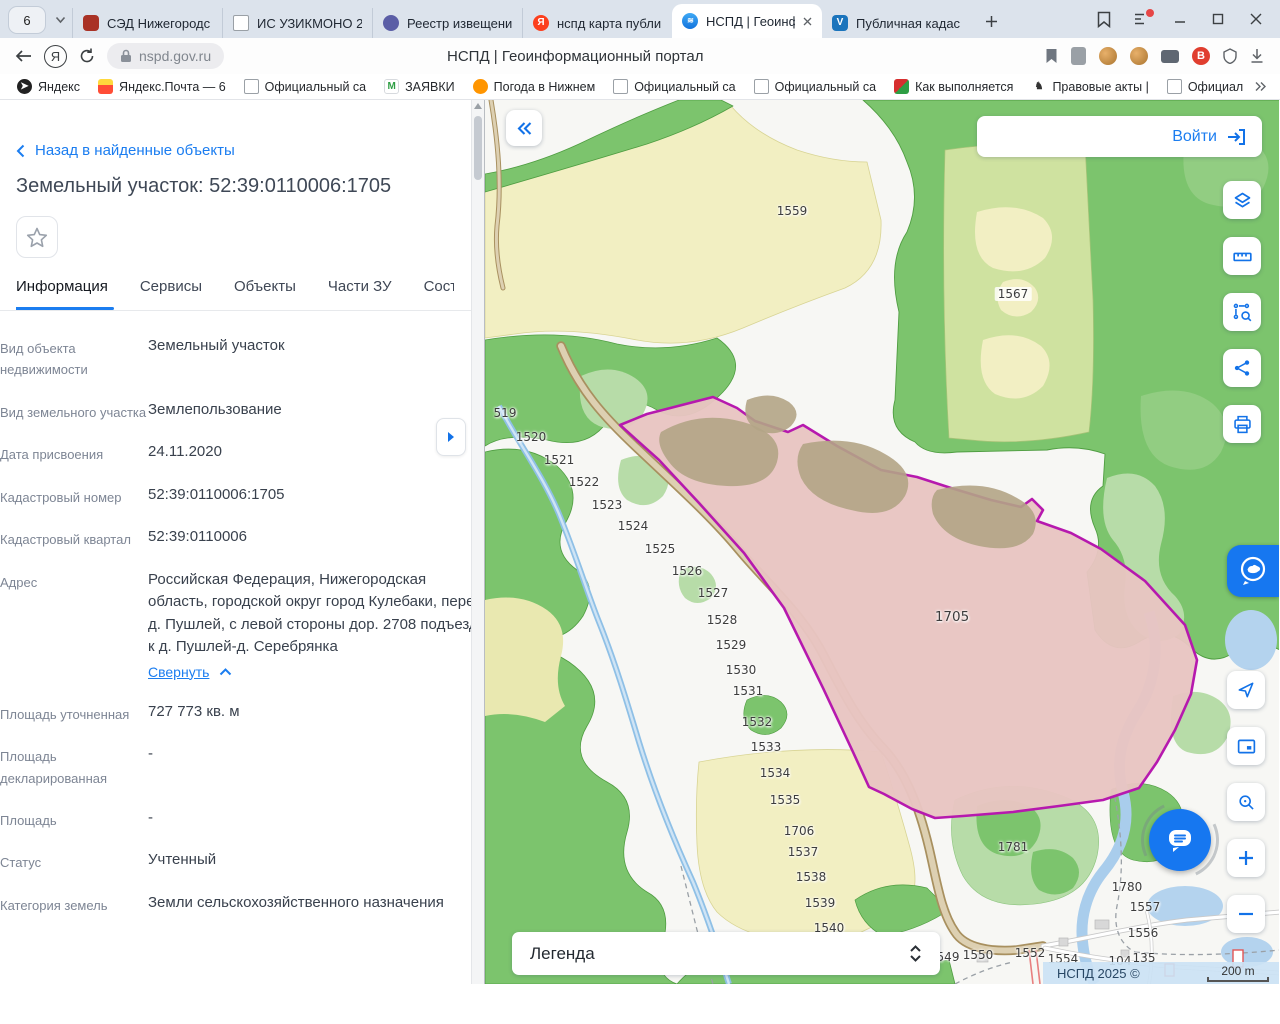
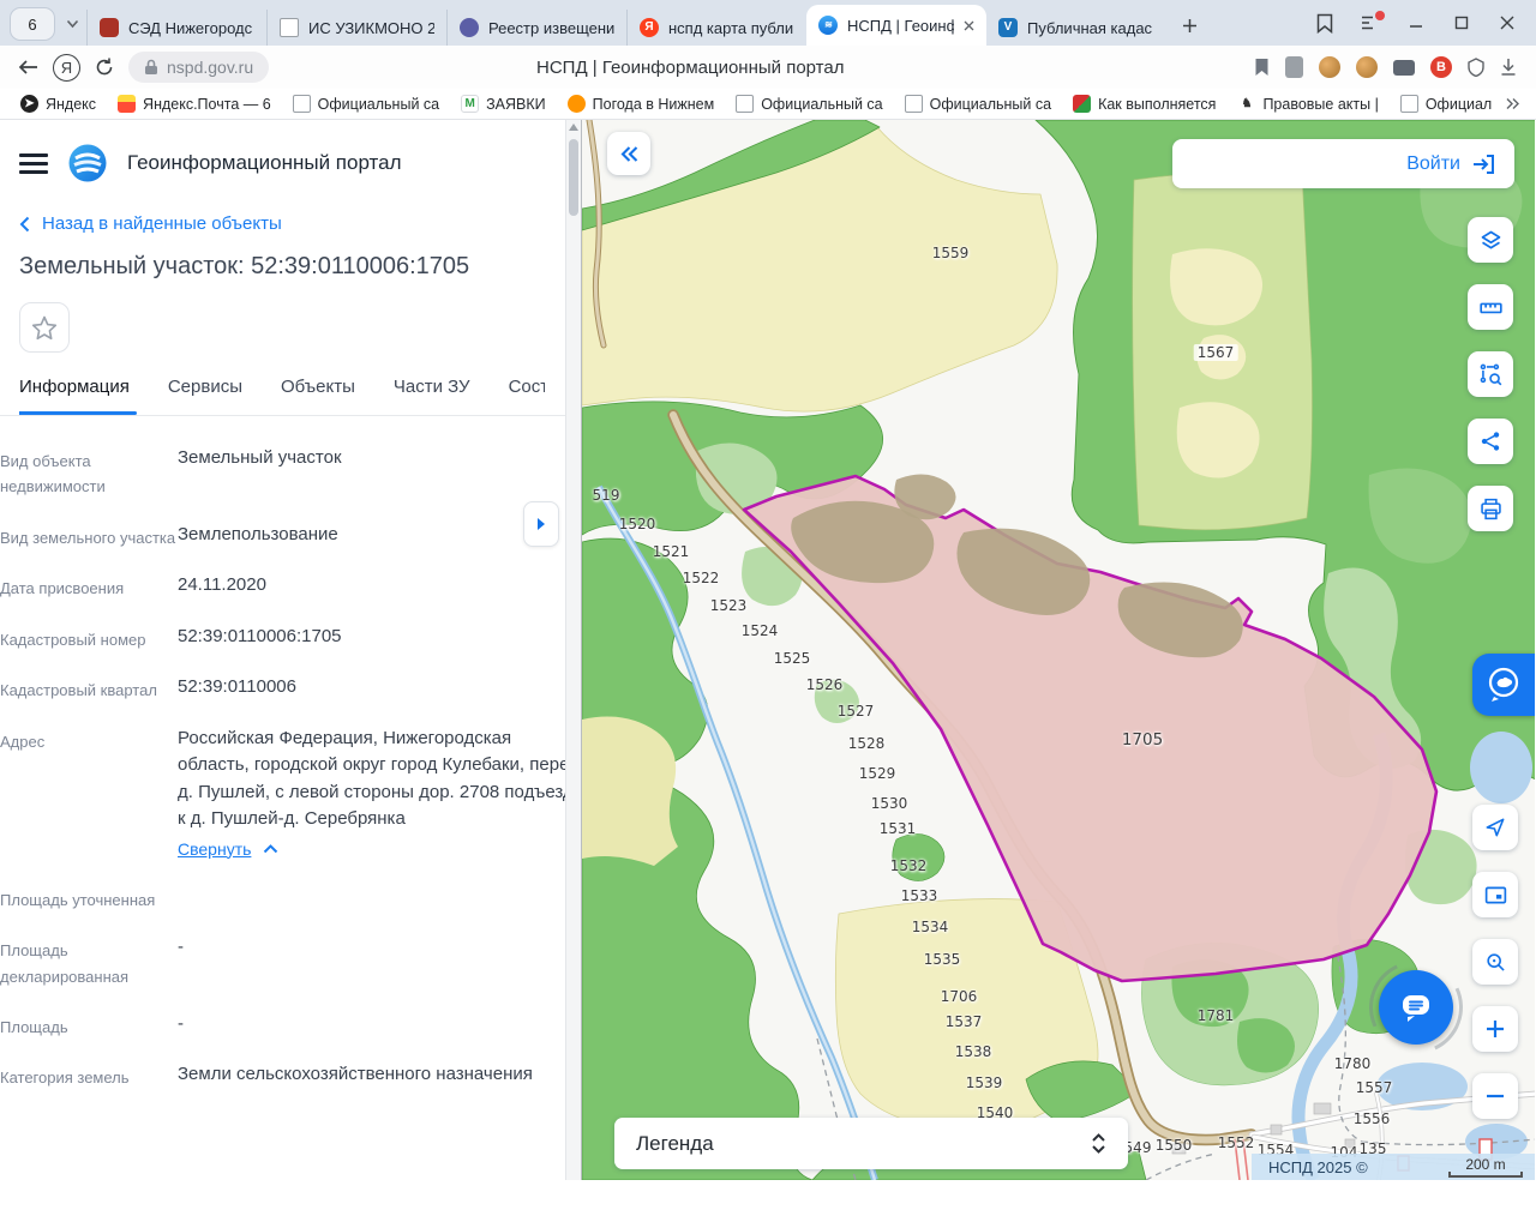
  6
  СЭД Нижегородс
  ИС УЗИКМОНО 2
  Реестр извещени
  Я
  нспд карта публи
  ≋
  НСПД | Геоинф
  V
  Публичная кадас
  Я
  nspd.gov.ru
  НСПД | Геоинформационный портал
  B
  ➤
  Яндекс
  Яндекс.Почта — 6
  Официальный са
  M
  ЗАЯВКИ
  Погода в Нижнем
  Официальный са
  Официальный са
  Как выполняется
  ♞
  Правовые акты |
  Официал
+ Геоинформационный портал
  Назад в найденные объекты
  Земельный участок: 52:39:0110006:1705
  Информация
  Сервисы
  Объекты
  Части ЗУ
  Сост
  Вид объекта недвижимости
  Земельный участок
  Вид земельного участка
  Землепользование
  Дата присвоения
  24.11.2020
  Кадастровый номер
  52:39:0110006:1705
  Кадастровый квартал
  52:39:0110006
  Адрес
  Российская Федерация, Нижегородская область, городской округ город Кулебаки, пер д. Пушлей, с левой стороны дор. 2708 подъез к д. Пушлей-д. Серебрянка
  Свернуть
  Площадь уточненная
- 727 773 кв. м
  Площадь декларированная
  -
  Площадь
  -
- Статус
- Учтенный
  Категория земель
  Земли сельскохозяйственного назначения
  1559
  1567
  519
  1520
  1521
  1522
  1523
  1524
  1525
  1526
  1527
  1528
  1529
  1530
  1531
  1532
  1533
  1534
  1535
  1706
  1537
  1538
  1539
  1540
  1705
  1781
  1780
  1557
  1556
  549
  1550
  1552
  1554
  104
  135
  Войти
  Легенда
  НСПД 2025 ©
  200 m
